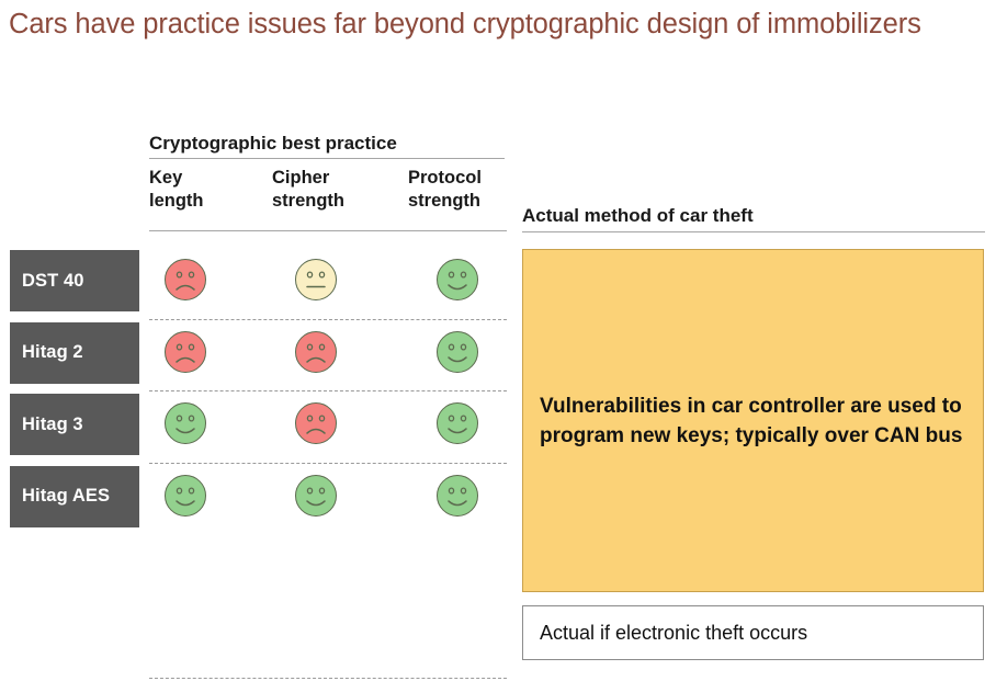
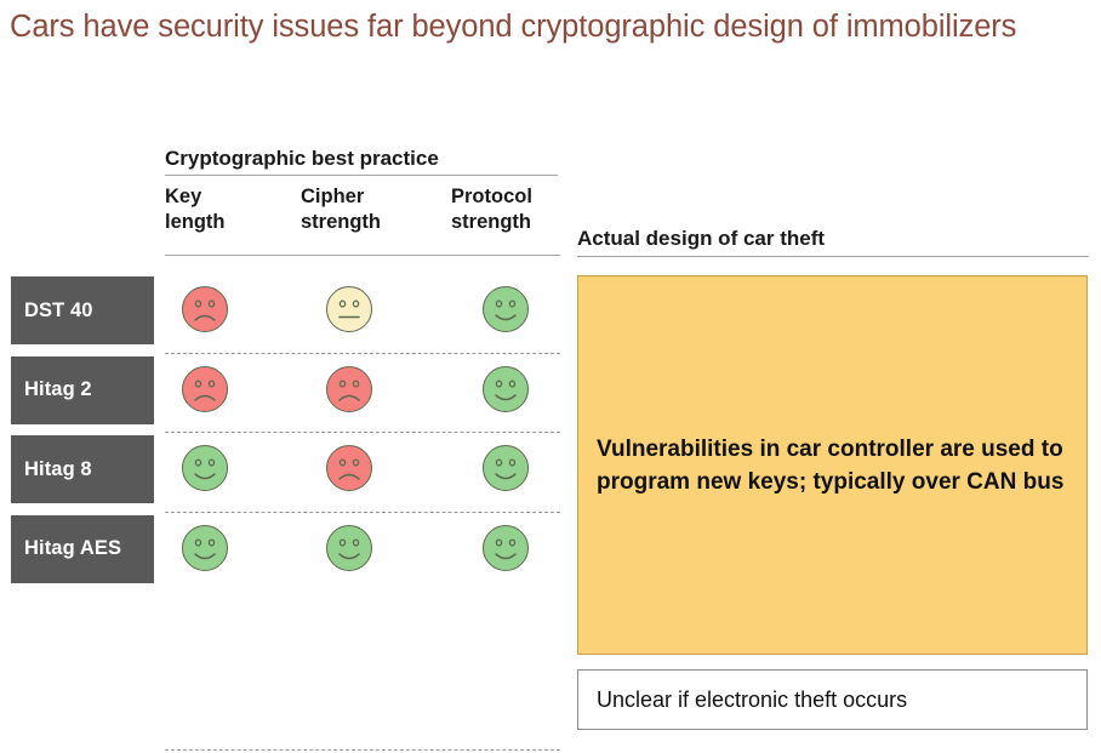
- Cars have practice issues far beyond cryptographic design of immobilizers
+ Cars have security issues far beyond cryptographic design of immobilizers
  Cryptographic best practice
  Key
  length
  Cipher
  strength
  Protocol
  strength
- Actual method of car theft
+ Actual design of car theft
  DST 40
  Hitag 2
- Hitag 3
+ Hitag 8
  Hitag AES
  Vulnerabilities in car controller are used to program new keys; typically over CAN bus
- Actual if electronic theft occurs
+ Unclear if electronic theft occurs
